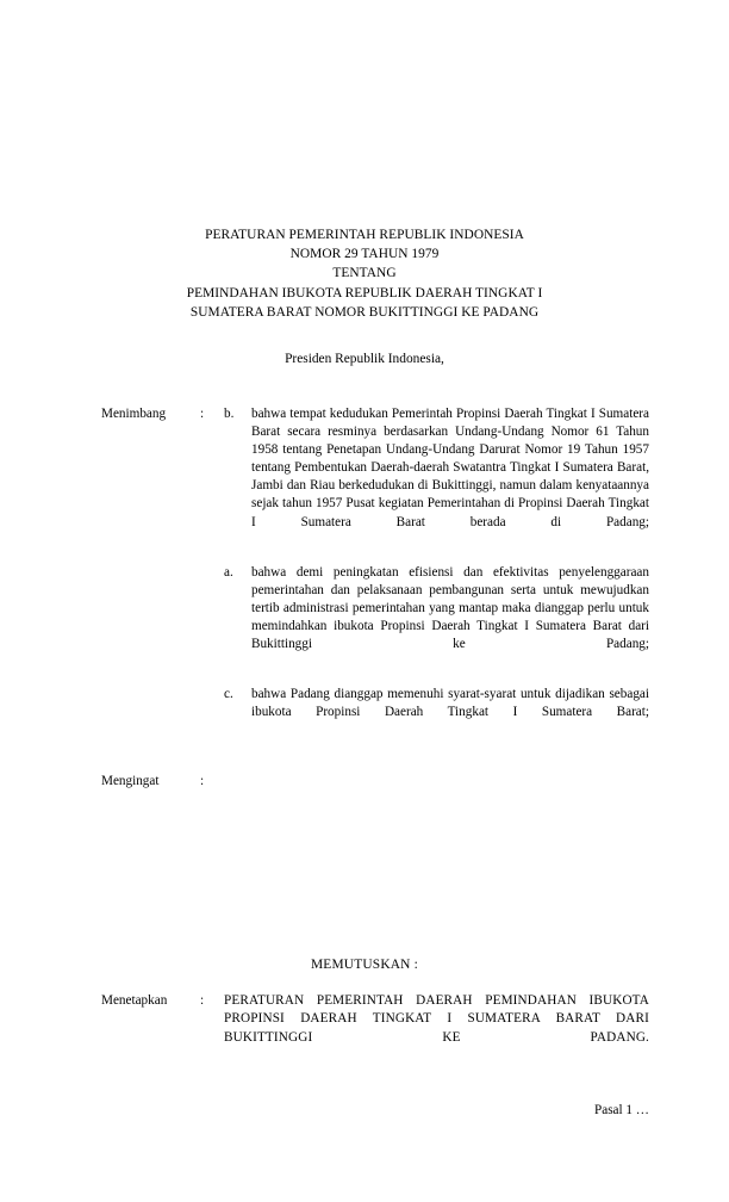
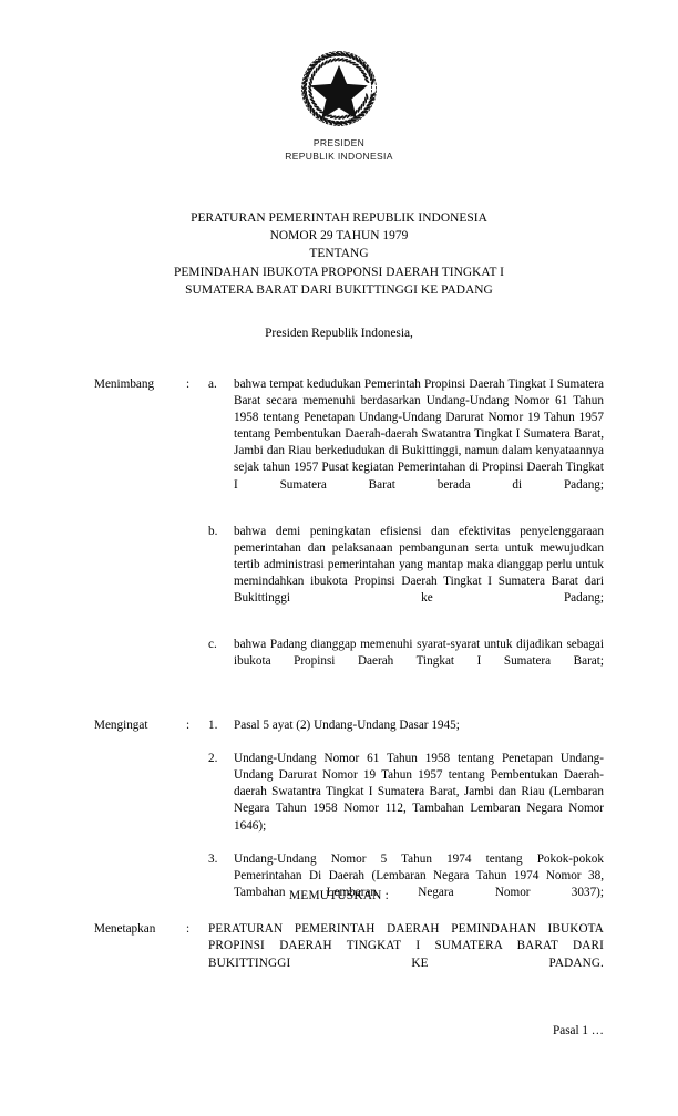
+ PRESIDEN
+ REPUBLIK INDONESIA
  PERATURAN PEMERINTAH REPUBLIK INDONESIA
  NOMOR 29 TAHUN 1979
  TENTANG
- PEMINDAHAN IBUKOTA REPUBLIK DAERAH TINGKAT I
+ PEMINDAHAN IBUKOTA PROPONSI DAERAH TINGKAT I
- SUMATERA BARAT NOMOR BUKITTINGGI KE PADANG
+ SUMATERA BARAT DARI BUKITTINGGI KE PADANG
  Presiden Republik Indonesia,
  Menimbang
  :
- b.
+ a.
- bahwa tempat kedudukan Pemerintah Propinsi Daerah Tingkat I Sumatera Barat secara resminya berdasarkan Undang-Undang Nomor 61 Tahun 1958 tentang Penetapan Undang-Undang Darurat Nomor 19 Tahun 1957 tentang Pembentukan Daerah-daerah Swatantra Tingkat I Sumatera Barat, Jambi dan Riau berkedudukan di Bukittinggi, namun dalam kenyataannya sejak tahun 1957 Pusat kegiatan Pemerintahan di Propinsi Daerah Tingkat I Sumatera Barat berada di Padang;
+ bahwa tempat kedudukan Pemerintah Propinsi Daerah Tingkat I Sumatera Barat secara memenuhi berdasarkan Undang-Undang Nomor 61 Tahun 1958 tentang Penetapan Undang-Undang Darurat Nomor 19 Tahun 1957 tentang Pembentukan Daerah-daerah Swatantra Tingkat I Sumatera Barat, Jambi dan Riau berkedudukan di Bukittinggi, namun dalam kenyataannya sejak tahun 1957 Pusat kegiatan Pemerintahan di Propinsi Daerah Tingkat I Sumatera Barat berada di Padang;
- a.
+ b.
  bahwa demi peningkatan efisiensi dan efektivitas penyelenggaraan pemerintahan dan pelaksanaan pembangunan serta untuk mewujudkan tertib administrasi pemerintahan yang mantap maka dianggap perlu untuk memindahkan ibukota Propinsi Daerah Tingkat I Sumatera Barat dari Bukittinggi ke Padang;
  c.
  bahwa Padang dianggap memenuhi syarat-syarat untuk dijadikan sebagai ibukota Propinsi Daerah Tingkat I Sumatera Barat;
  Mengingat
  :
+ 1.
+ Pasal 5 ayat (2) Undang-Undang Dasar 1945;
+ 2.
+ Undang-Undang Nomor 61 Tahun 1958 tentang Penetapan Undang-Undang Darurat Nomor 19 Tahun 1957 tentang Pembentukan Daerah-daerah Swatantra Tingkat I Sumatera Barat, Jambi dan Riau (Lembaran Negara Tahun 1958 Nomor 112, Tambahan Lembaran Negara Nomor 1646);
+ 3.
+ Undang-Undang Nomor 5 Tahun 1974 tentang Pokok-pokok Pemerintahan Di Daerah (Lembaran Negara Tahun 1974 Nomor 38, Tambahan Lembaran Negara Nomor 3037);
  MEMUTUSKAN :
  Menetapkan
  :
  PERATURAN PEMERINTAH DAERAH PEMINDAHAN IBUKOTA PROPINSI DAERAH TINGKAT I SUMATERA BARAT DARI BUKITTINGGI KE PADANG.
  Pasal 1 …
